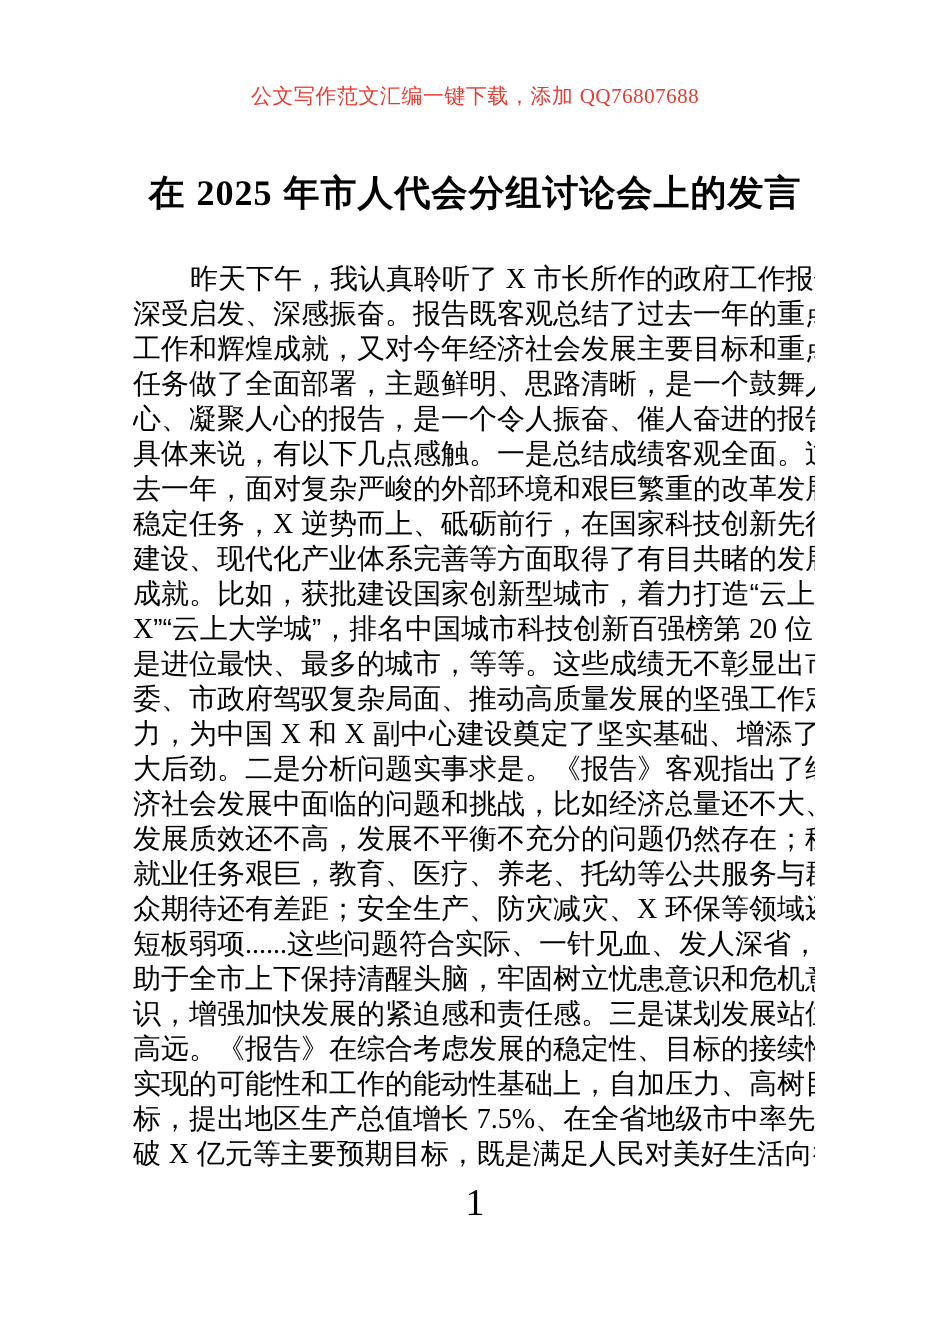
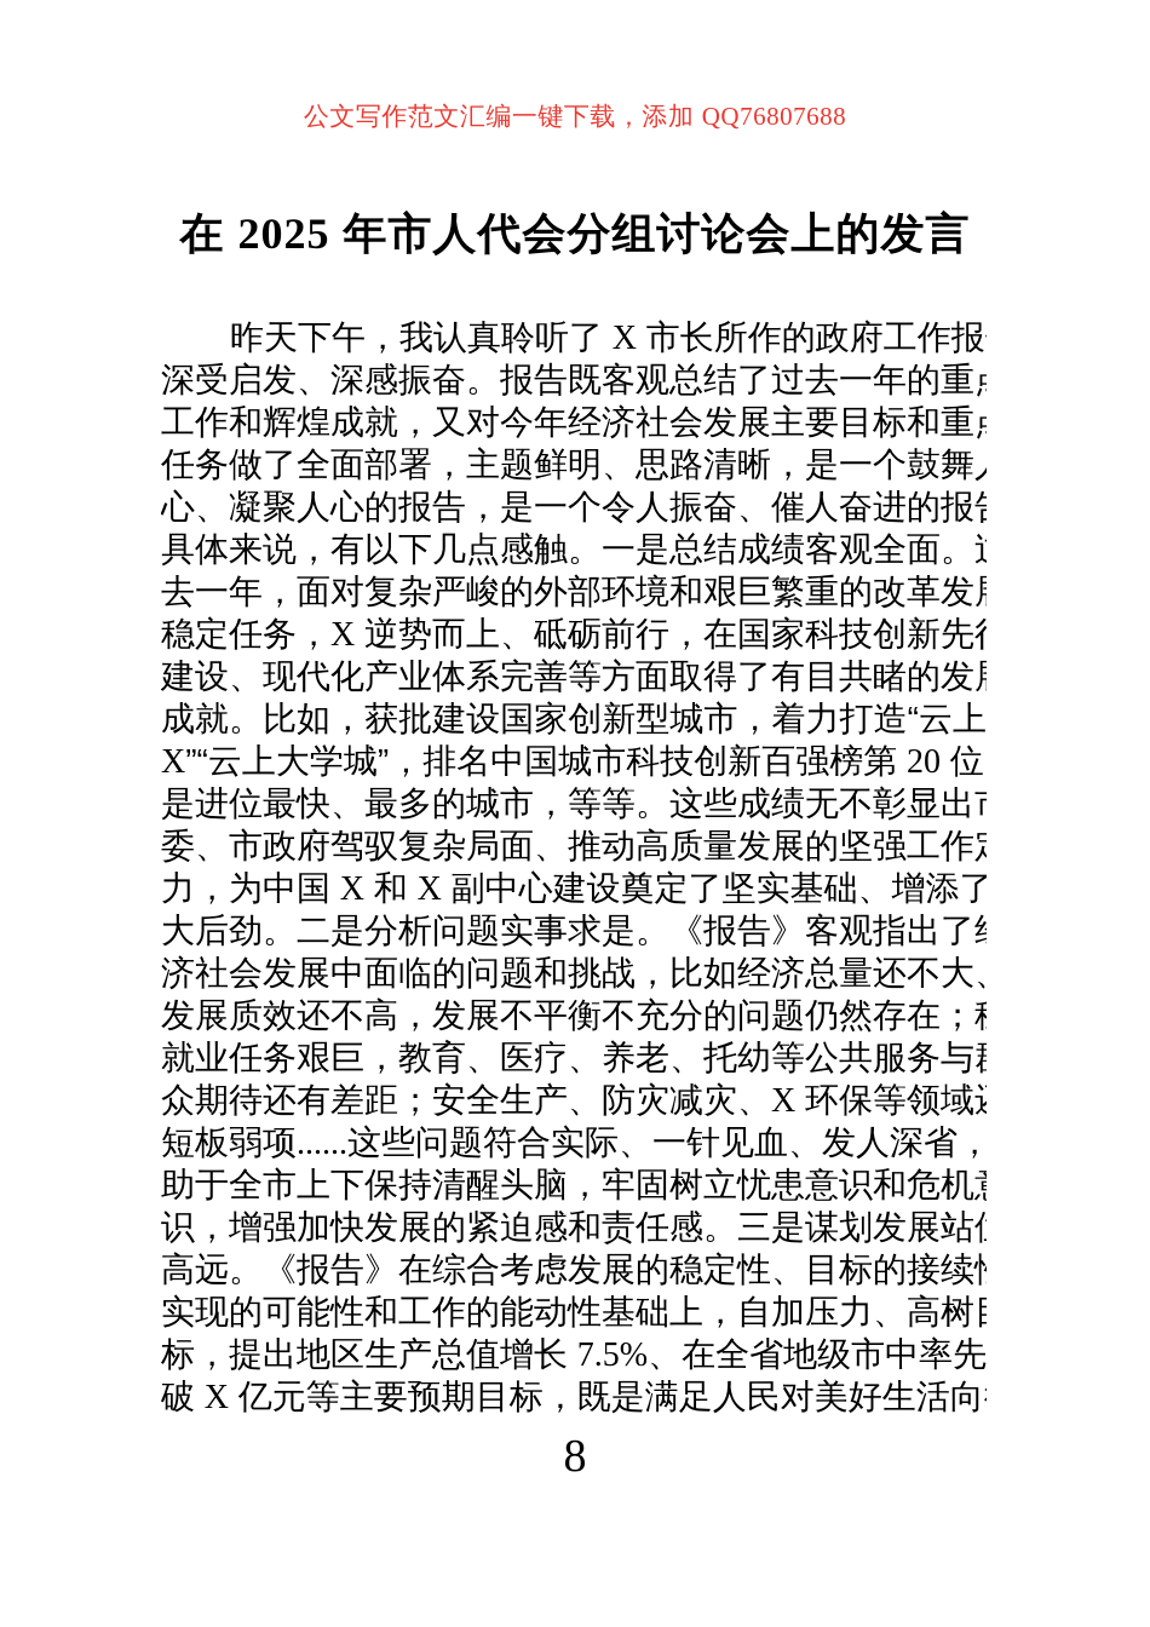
  公文写作范文汇编一键下载，添加 QQ76807688
  在 2025 年市人代会分组讨论会上的发言
  昨天下午，我认真聆听了 X 市长所作的政府工作报
  深受启发、深感振奋。报告既客观总结了过去一年的重
  工作和辉煌成就，又对今年经济社会发展主要目标和重
  任务做了全面部署，主题鲜明、思路清晰，是一个鼓舞
  心、凝聚人心的报告，是一个令人振奋、催人奋进的报
  具体来说，有以下几点感触。一是总结成绩客观全面。
  去一年，面对复杂严峻的外部环境和艰巨繁重的改革发
  稳定任务，X 逆势而上、砥砺前行，在国家科技创新先
  建设、现代化产业体系完善等方面取得了有目共睹的发
  成就。比如，获批建设国家创新型城市，着力打造“云上
  X”“云上大学城”，排名中国城市科技创新百强榜第 20 位
  是进位最快、最多的城市，等等。这些成绩无不彰显出
  委、市政府驾驭复杂局面、推动高质量发展的坚强工作
  力，为中国 X 和 X 副中心建设奠定了坚实基础、增添了
  大后劲。二是分析问题实事求是。《报告》客观指出了
  济社会发展中面临的问题和挑战，比如经济总量还不大
  发展质效还不高，发展不平衡不充分的问题仍然存在；
  就业任务艰巨，教育、医疗、养老、托幼等公共服务与
  众期待还有差距；安全生产、防灾减灾、X 环保等领域
  短板弱项......这些问题符合实际、一针见血、发人深省，
  助于全市上下保持清醒头脑，牢固树立忧患意识和危机
  识，增强加快发展的紧迫感和责任感。三是谋划发展站
  高远。《报告》在综合考虑发展的稳定性、目标的接续
  实现的可能性和工作的能动性基础上，自加压力、高树
  标，提出地区生产总值增长 7.5%、在全省地级市中率先
  破 X 亿元等主要预期目标，既是满足人民对美好生活向
- 1
+ 8
